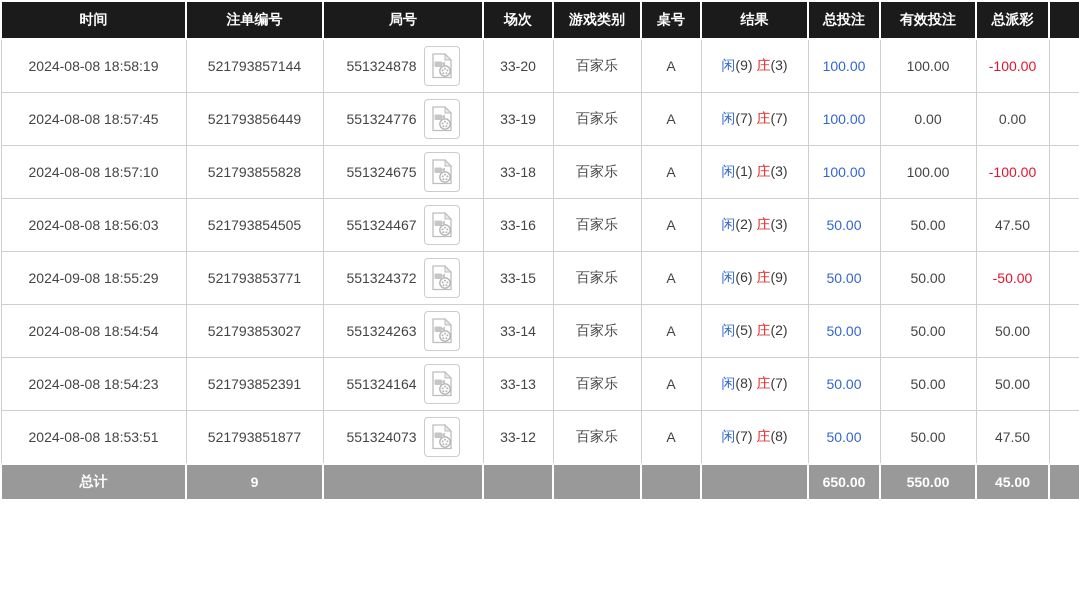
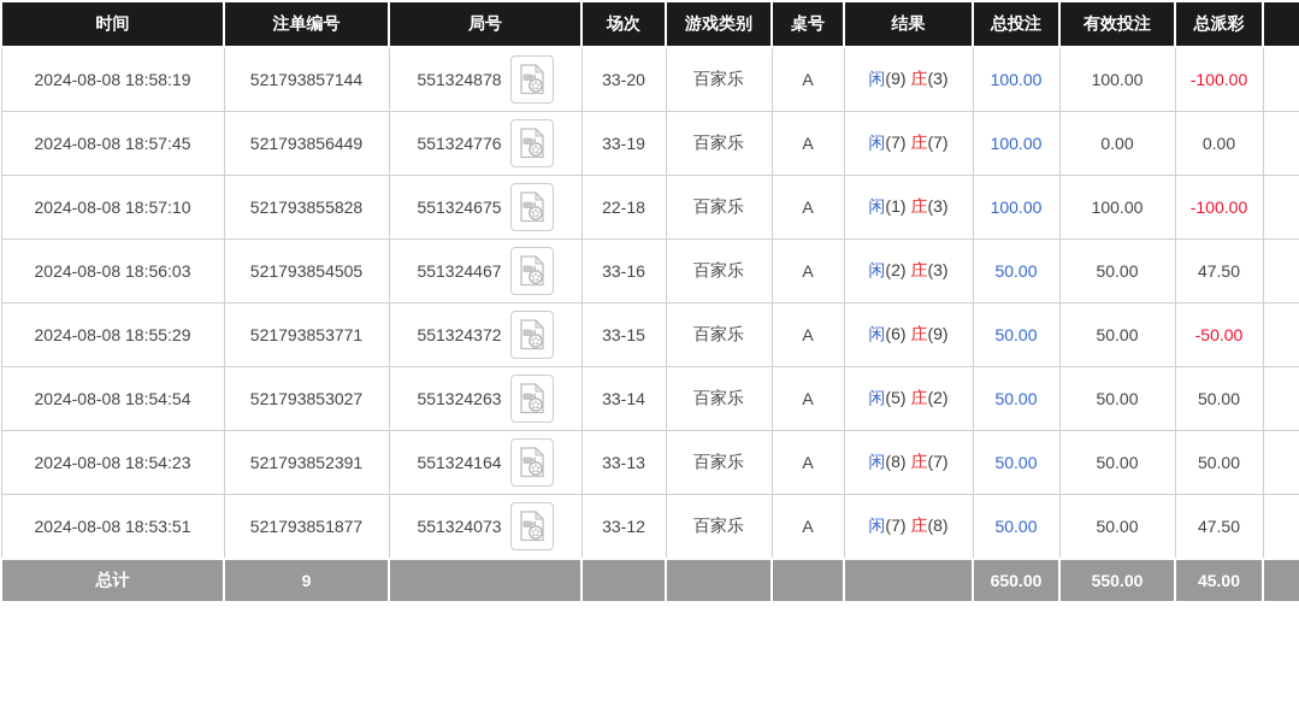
  时间	注单编号	局号	场次	游戏类别	桌号	结果	总投注	有效投注	总派彩
  2024-08-08 18:58:19	521793857144	551324878	33-20	百家乐	A	闲(9) 庄(3)	100.00	100.00	-100.00
  2024-08-08 18:57:45	521793856449	551324776	33-19	百家乐	A	闲(7) 庄(7)	100.00	0.00	0.00
- 2024-08-08 18:57:10	521793855828	551324675	33-18	百家乐	A	闲(1) 庄(3)	100.00	100.00	-100.00
+ 2024-08-08 18:57:10	521793855828	551324675	22-18	百家乐	A	闲(1) 庄(3)	100.00	100.00	-100.00
  2024-08-08 18:56:03	521793854505	551324467	33-16	百家乐	A	闲(2) 庄(3)	50.00	50.00	47.50
- 2024-09-08 18:55:29	521793853771	551324372	33-15	百家乐	A	闲(6) 庄(9)	50.00	50.00	-50.00
+ 2024-08-08 18:55:29	521793853771	551324372	33-15	百家乐	A	闲(6) 庄(9)	50.00	50.00	-50.00
  2024-08-08 18:54:54	521793853027	551324263	33-14	百家乐	A	闲(5) 庄(2)	50.00	50.00	50.00
  2024-08-08 18:54:23	521793852391	551324164	33-13	百家乐	A	闲(8) 庄(7)	50.00	50.00	50.00
  2024-08-08 18:53:51	521793851877	551324073	33-12	百家乐	A	闲(7) 庄(8)	50.00	50.00	47.50
  总计	9						650.00	550.00	45.00
